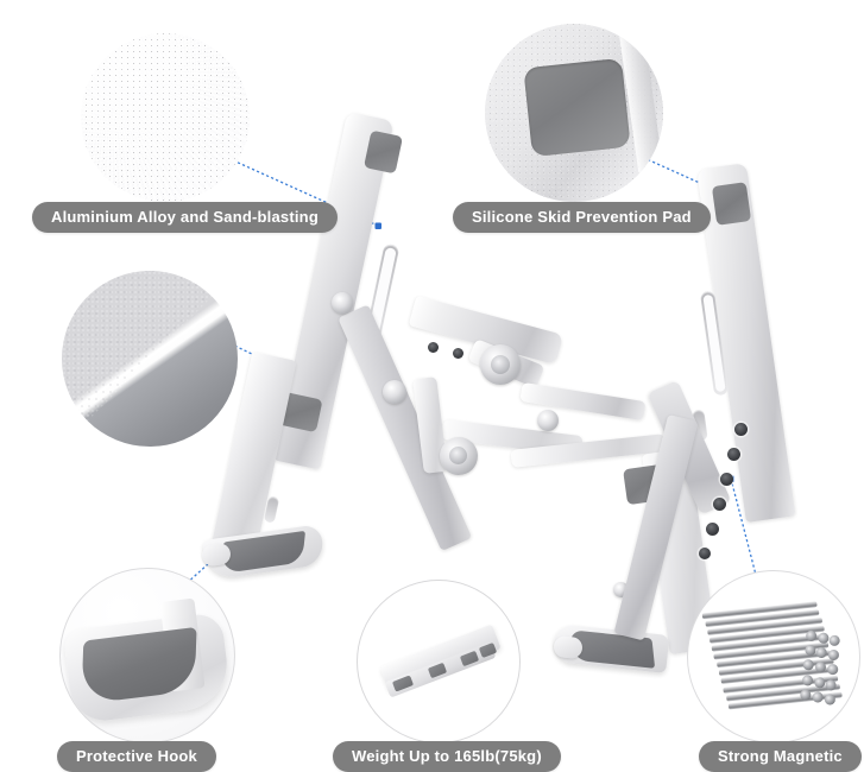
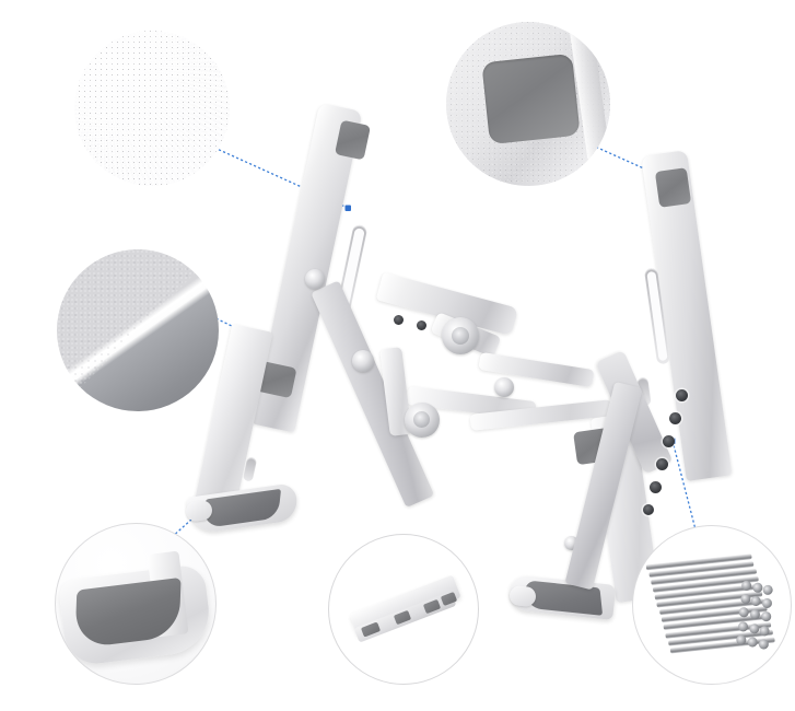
- Aluminium Alloy and Sand-blasting
- Silicone Skid Prevention Pad
- Protective Hook
- Weight Up to 165lb(75kg)
- Strong Magnetic
